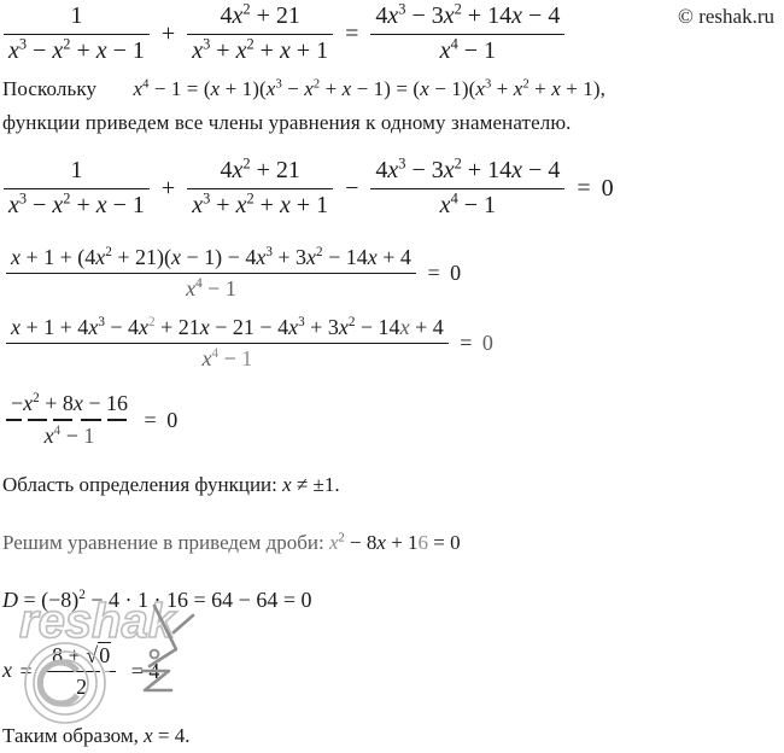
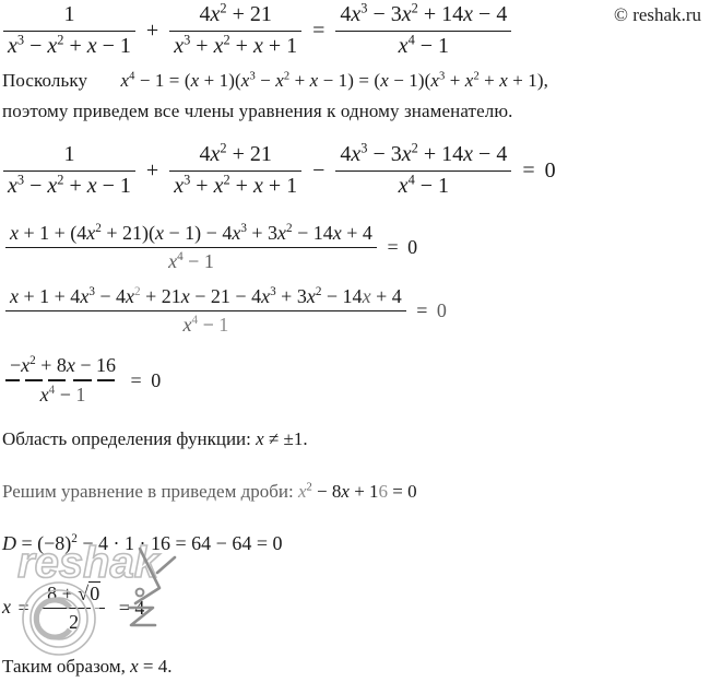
  © reshak.ru
  1
  x3 − x2 + x − 1
  +
  4x2 + 21
  x3 + x2 + x + 1
  =
  4x3 − 3x2 + 14x − 4
  x4 − 1
  Поскольку x4 − 1 = (x + 1)(x3 − x2 + x − 1) = (x − 1)(x3 + x2 + x + 1),
- функции приведем все члены уравнения к одному знаменателю.
+ поэтому приведем все члены уравнения к одному знаменателю.
  1
  x3 − x2 + x − 1
  +
  4x2 + 21
  x3 + x2 + x + 1
  −
  4x3 − 3x2 + 14x − 4
  x4 − 1
  = 0
  x + 1 + (4x2 + 21)(x − 1) − 4x3 + 3x2 − 14x + 4
  x4 − 1
  = 0
  x + 1 + 4x3 − 4x2 + 21x − 21 − 4x3 + 3x2 − 14x + 4
  x4 − 1
  = 0
  −x2 + 8x − 16
  x4 − 1
  = 0
  Область определения функции: x ≠ ±1.
  Решим уравнение в приведем дроби: x2 − 8x + 16 = 0
  D = (−8)2 − 4 · 1 · 16 = 64 − 64 = 0
  x =
  8 + √0
  2
  Таким образом, x = 4.
  resha
